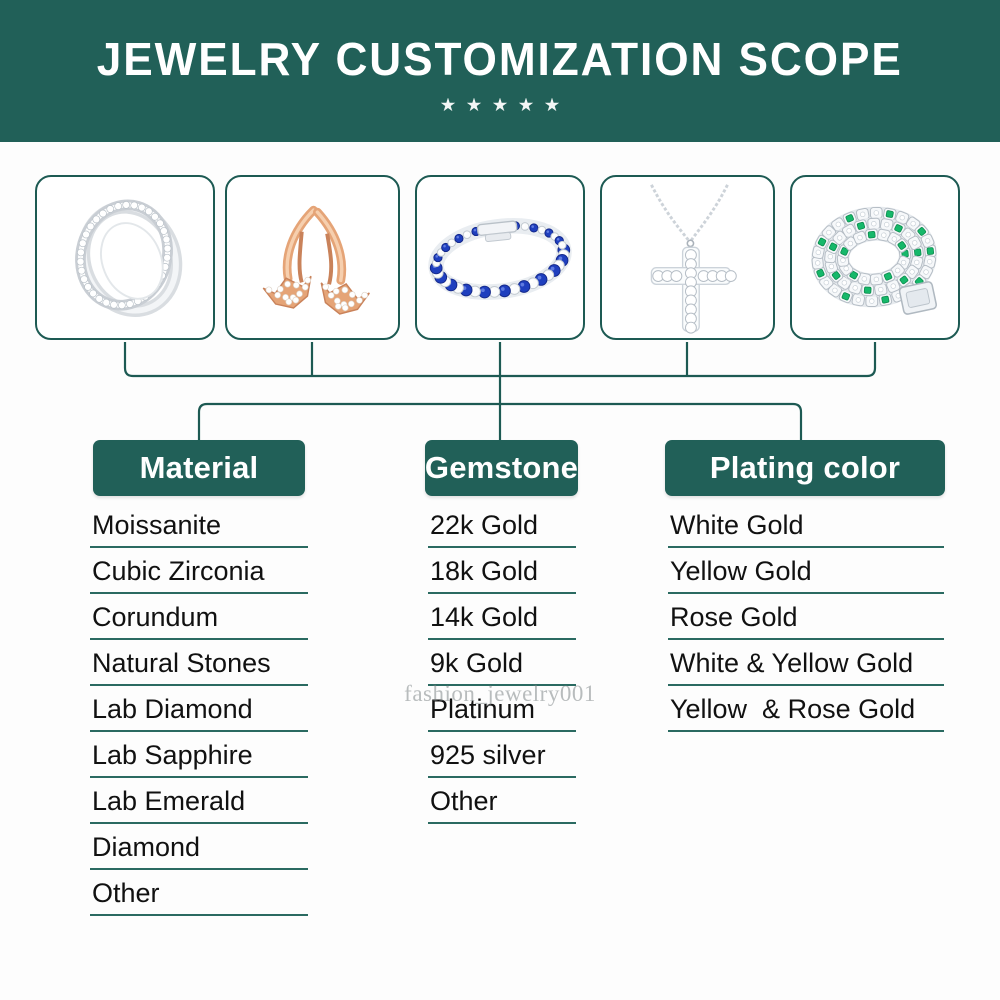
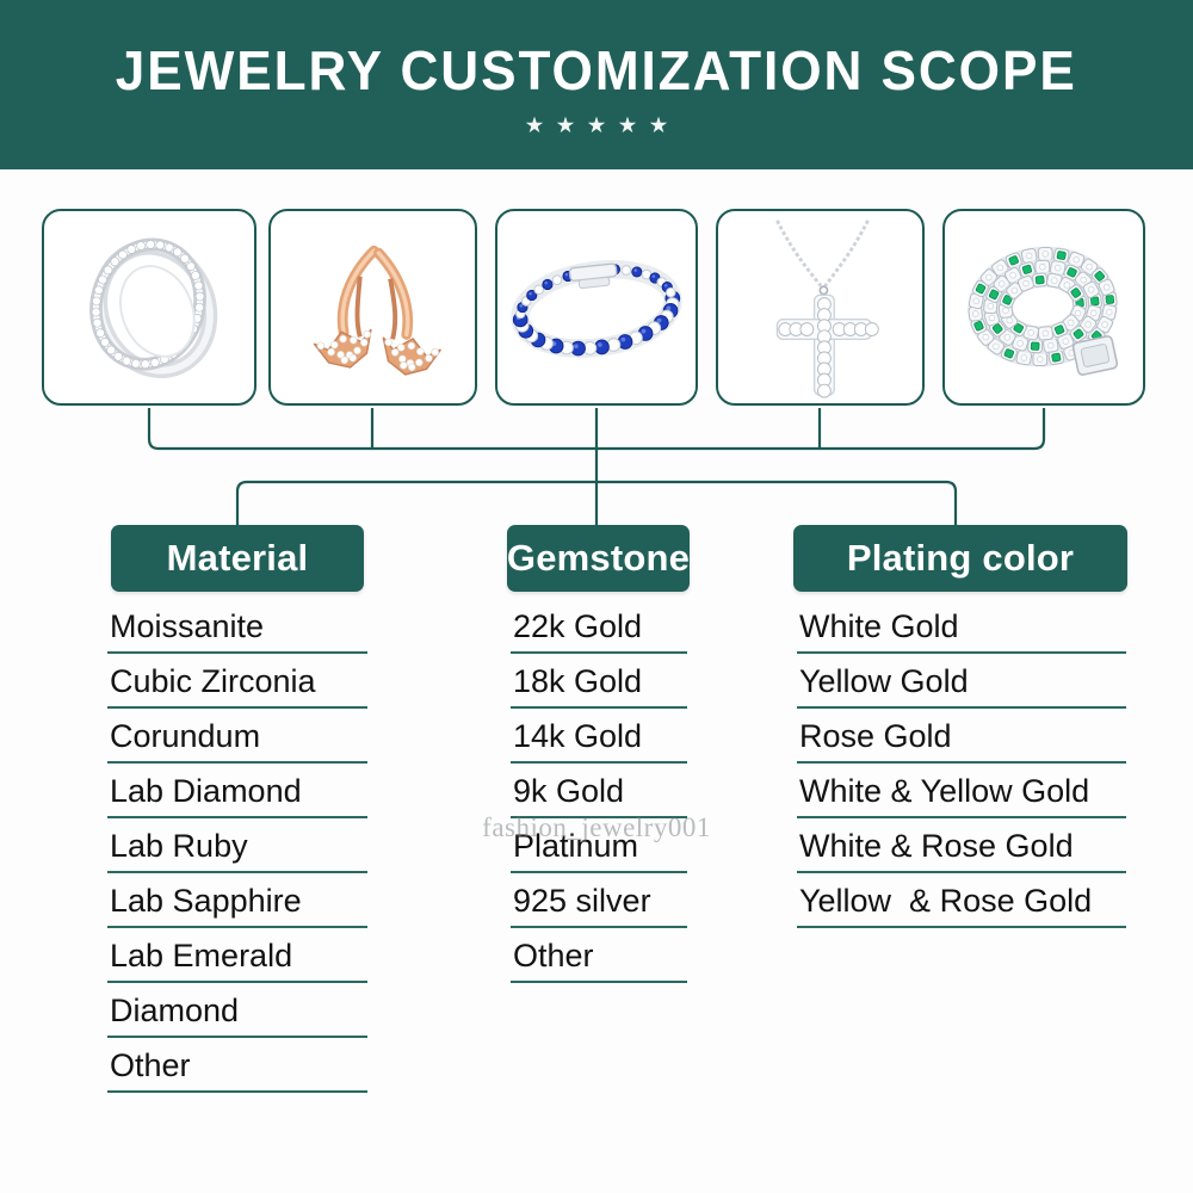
  JEWELRY CUSTOMIZATION SCOPE
  Material
  Moissanite
  Cubic Zirconia
  Corundum
- Natural Stones
  Lab Diamond
+ Lab Ruby
  Lab Sapphire
  Lab Emerald
  Diamond
  Other
  Gemstone
  22k Gold
  18k Gold
  14k Gold
  9k Gold
  Platinum
  925 silver
  Other
  Plating color
  White Gold
  Yellow Gold
  Rose Gold
  White & Yellow Gold
+ White & Rose Gold
  Yellow & Rose Gold
  fashion_jewelry001
